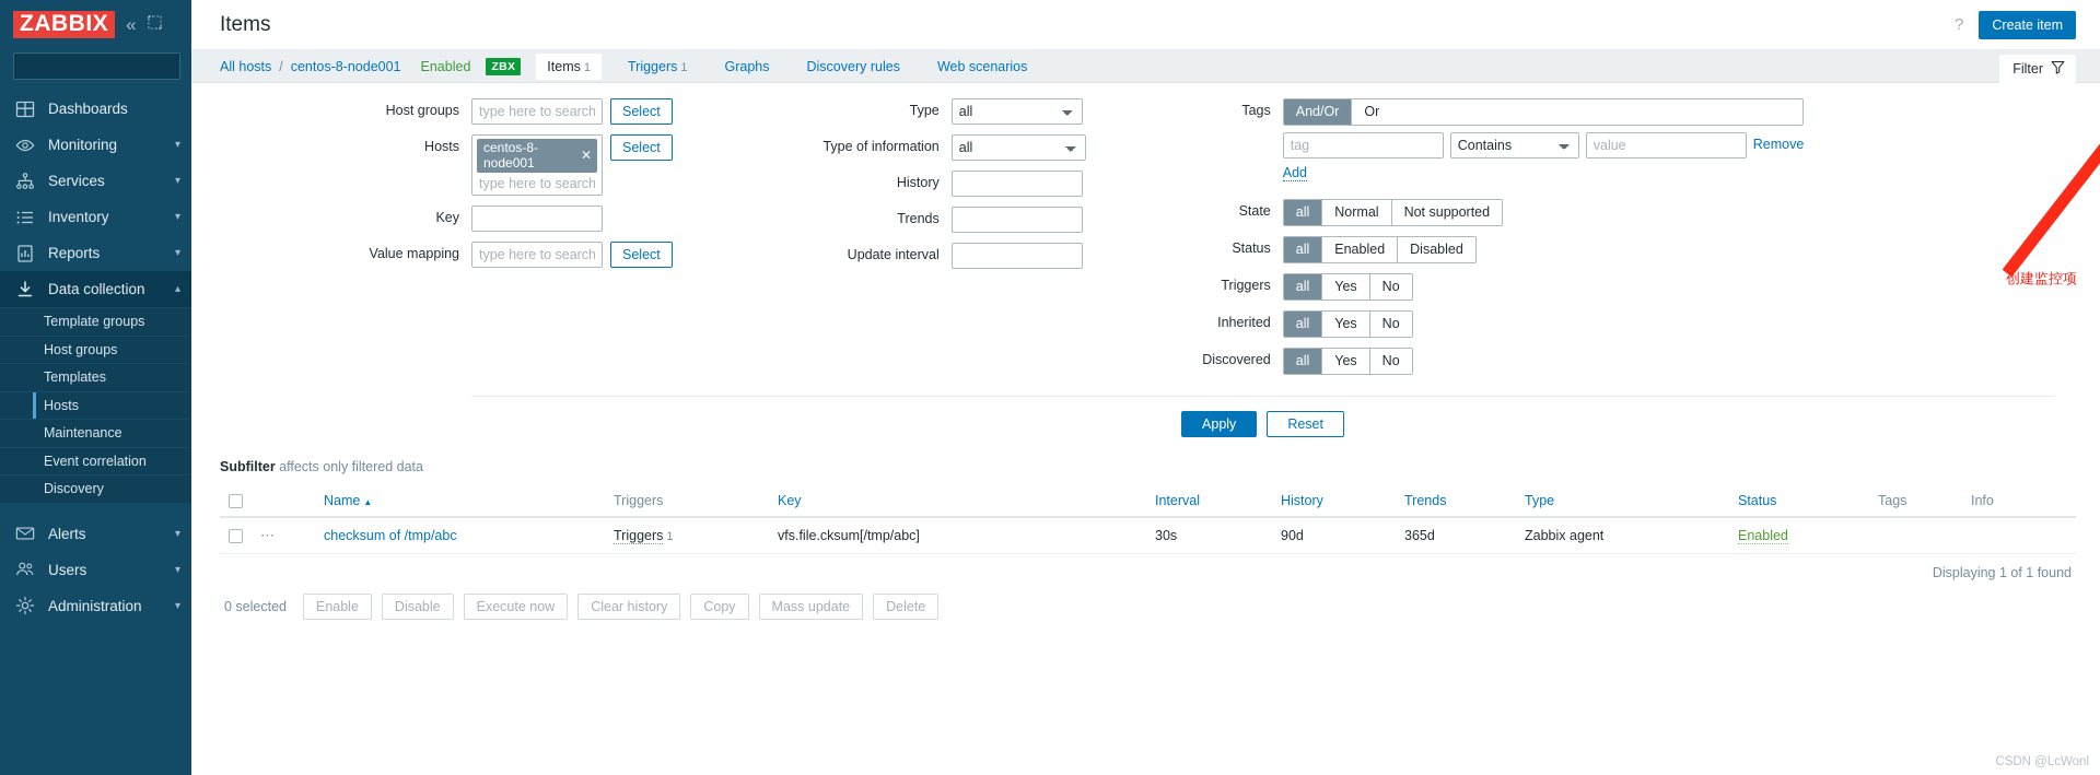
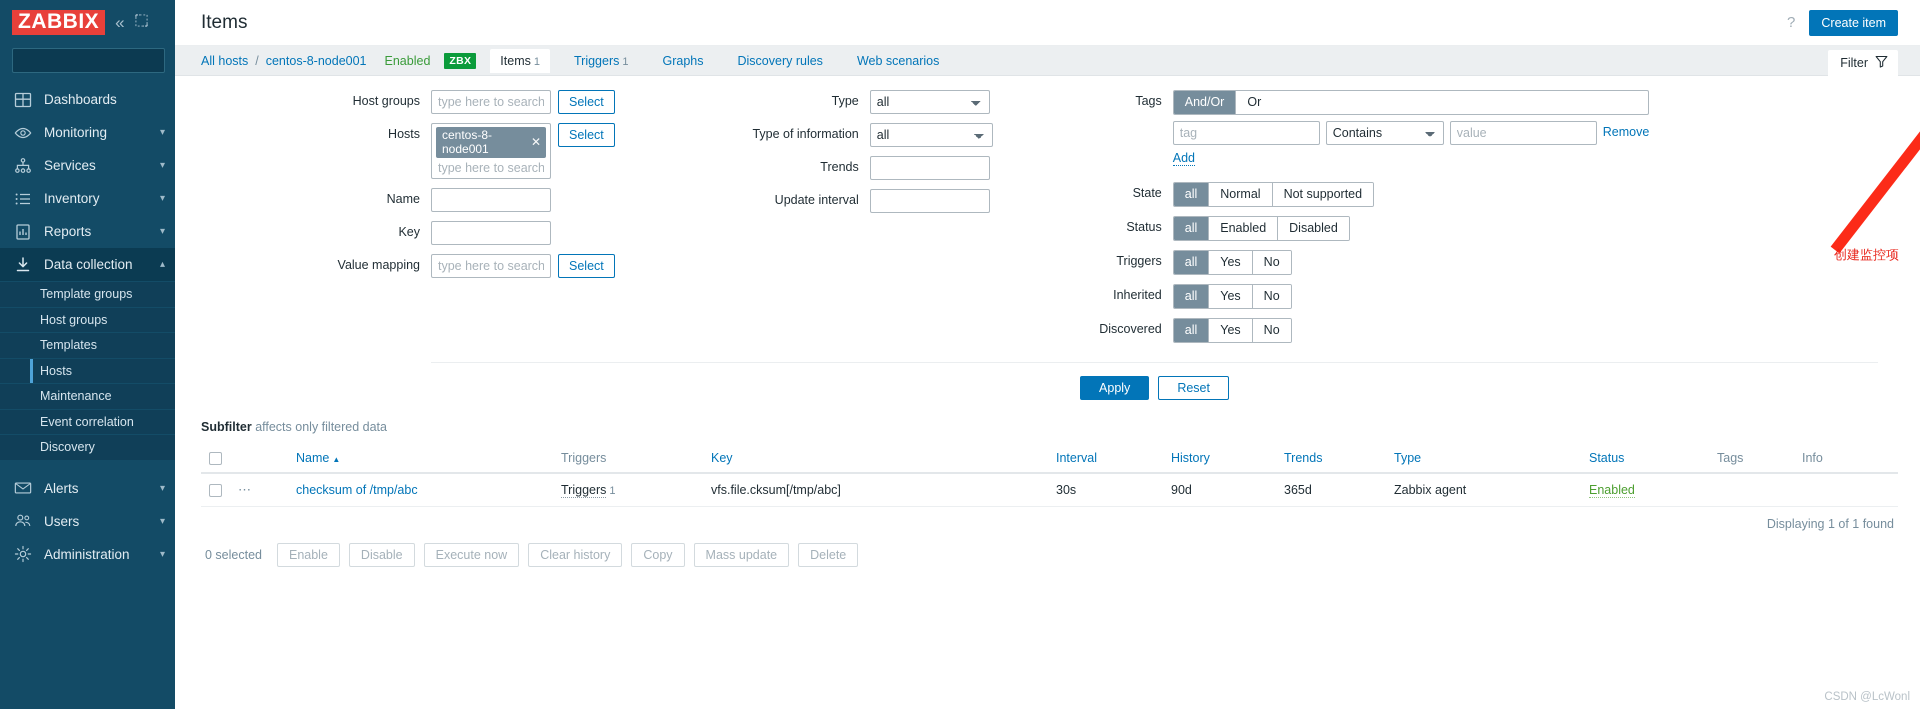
  ZABBIX
  «
  Dashboards
  Monitoring
  ▾
  Services
  ▾
  Inventory
  ▾
  Reports
  ▾
  Data collection
  ▴
  Template groups
  Host groups
  Templates
  Hosts
  Maintenance
  Event correlation
  Discovery
  Alerts
  ▾
  Users
  ▾
  Administration
  ▾
  Items
  ?
  Create item
  All hosts
  /
  centos-8-node001
  Enabled
  ZBX
  Items 1
  Triggers 1
  Graphs
  Discovery rules
  Web scenarios
  Filter
  Host groups
  type here to search
  Select
  Hosts
  centos-8-node001
  ✕
  type here to search
  Select
+ Name
  Key
  Value mapping
  type here to search
  Select
  Type
  all
  Type of information
  all
- History
  Trends
  Update interval
  Tags
  And/Or
  Or
  tag
  Contains
  value
  Remove
  Add
  State
  all
  Normal
  Not supported
  Status
  all
  Enabled
  Disabled
  Triggers
  all
  Yes
  No
  Inherited
  all
  Yes
  No
  Discovered
  all
  Yes
  No
  Apply
  Reset
  Subfilter affects only filtered data
  		Name ▲	Triggers	Key	Interval	History	Trends	Type	Status	Tags	Info
  	⋯	checksum of /tmp/abc	Triggers 1	vfs.file.cksum[/tmp/abc]	30s	90d	365d	Zabbix agent	Enabled
  Displaying 1 of 1 found
  0 selected
  Enable
  Disable
  Execute now
  Clear history
  Copy
  Mass update
  Delete
  创建监控项
  CSDN @LcWonl
